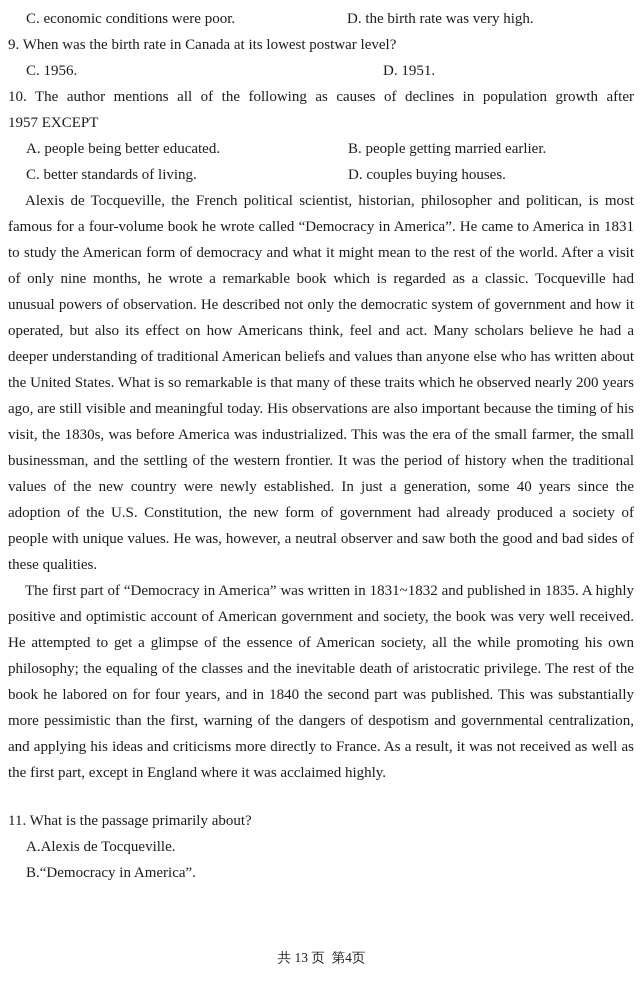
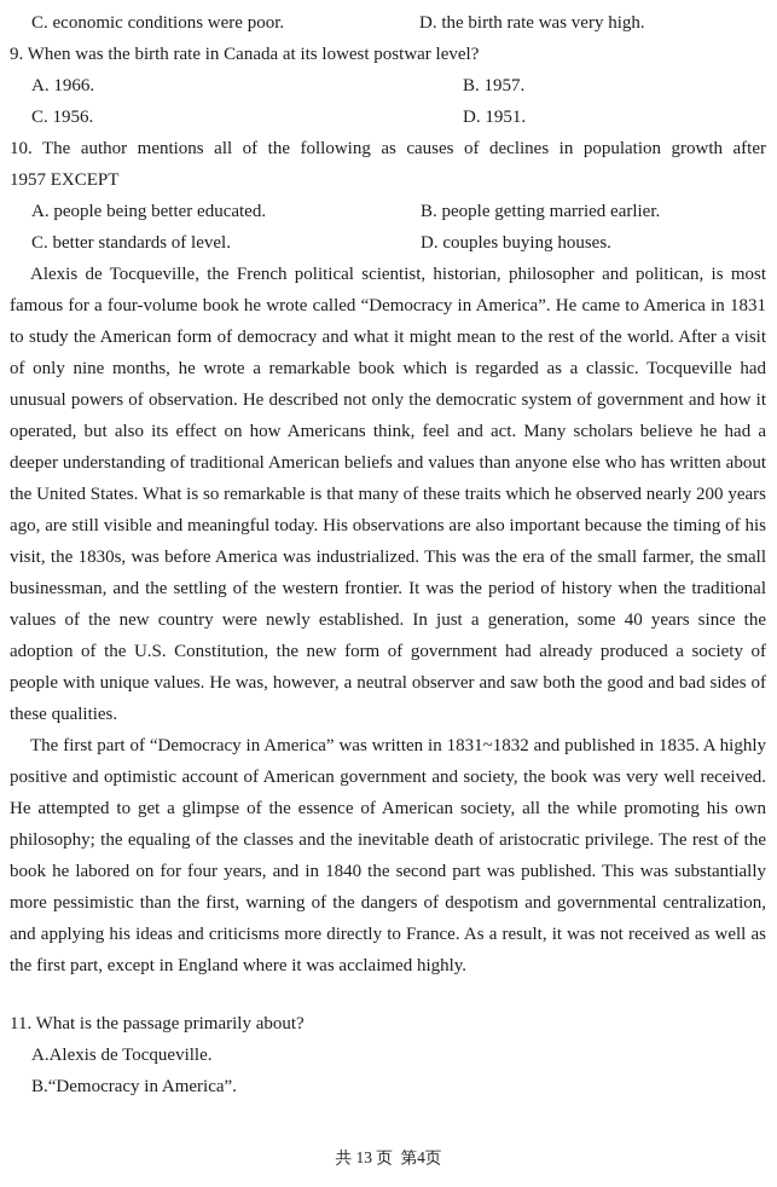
  C. economic conditions were poor.
  D. the birth rate was very high.
  9. When was the birth rate in Canada at its lowest postwar level?
+ A. 1966.
+ B. 1957.
  C. 1956.
  D. 1951.
  10. The author mentions all of the following as causes of declines in population growth after
  1957 EXCEPT
  A. people being better educated.
  B. people getting married earlier.
- C. better standards of living.
+ C. better standards of level.
  D. couples buying houses.
  Alexis de Tocqueville, the French political scientist, historian, philosopher and politican, is most famous for a four-volume book he wrote called “Democracy in America”. He came to America in 1831 to study the American form of democracy and what it might mean to the rest of the world. After a visit of only nine months, he wrote a remarkable book which is regarded as a classic. Tocqueville had unusual powers of observation. He described not only the democratic system of government and how it operated, but also its effect on how Americans think, feel and act. Many scholars believe he had a deeper understanding of traditional American beliefs and values than anyone else who has written about the United States. What is so remarkable is that many of these traits which he observed nearly 200 years ago, are still visible and meaningful today. His observations are also important because the timing of his visit, the 1830s, was before America was industrialized. This was the era of the small farmer, the small businessman, and the settling of the western frontier. It was the period of history when the traditional values of the new country were newly established. In just a generation, some 40 years since the adoption of the U.S. Constitution, the new form of government had already produced a society of people with unique values. He was, however, a neutral observer and saw both the good and bad sides of these qualities.
  The first part of “Democracy in America” was written in 1831~1832 and published in 1835. A highly positive and optimistic account of American government and society, the book was very well received. He attempted to get a glimpse of the essence of American society, all the while promoting his own philosophy; the equaling of the classes and the inevitable death of aristocratic privilege. The rest of the book he labored on for four years, and in 1840 the second part was published. This was substantially more pessimistic than the first, warning of the dangers of despotism and governmental centralization, and applying his ideas and criticisms more directly to France. As a result, it was not received as well as the first part, except in England where it was acclaimed highly.
  11. What is the passage primarily about?
  A.Alexis de Tocqueville.
  B.“Democracy in America”.
  共 13 页 第4页
